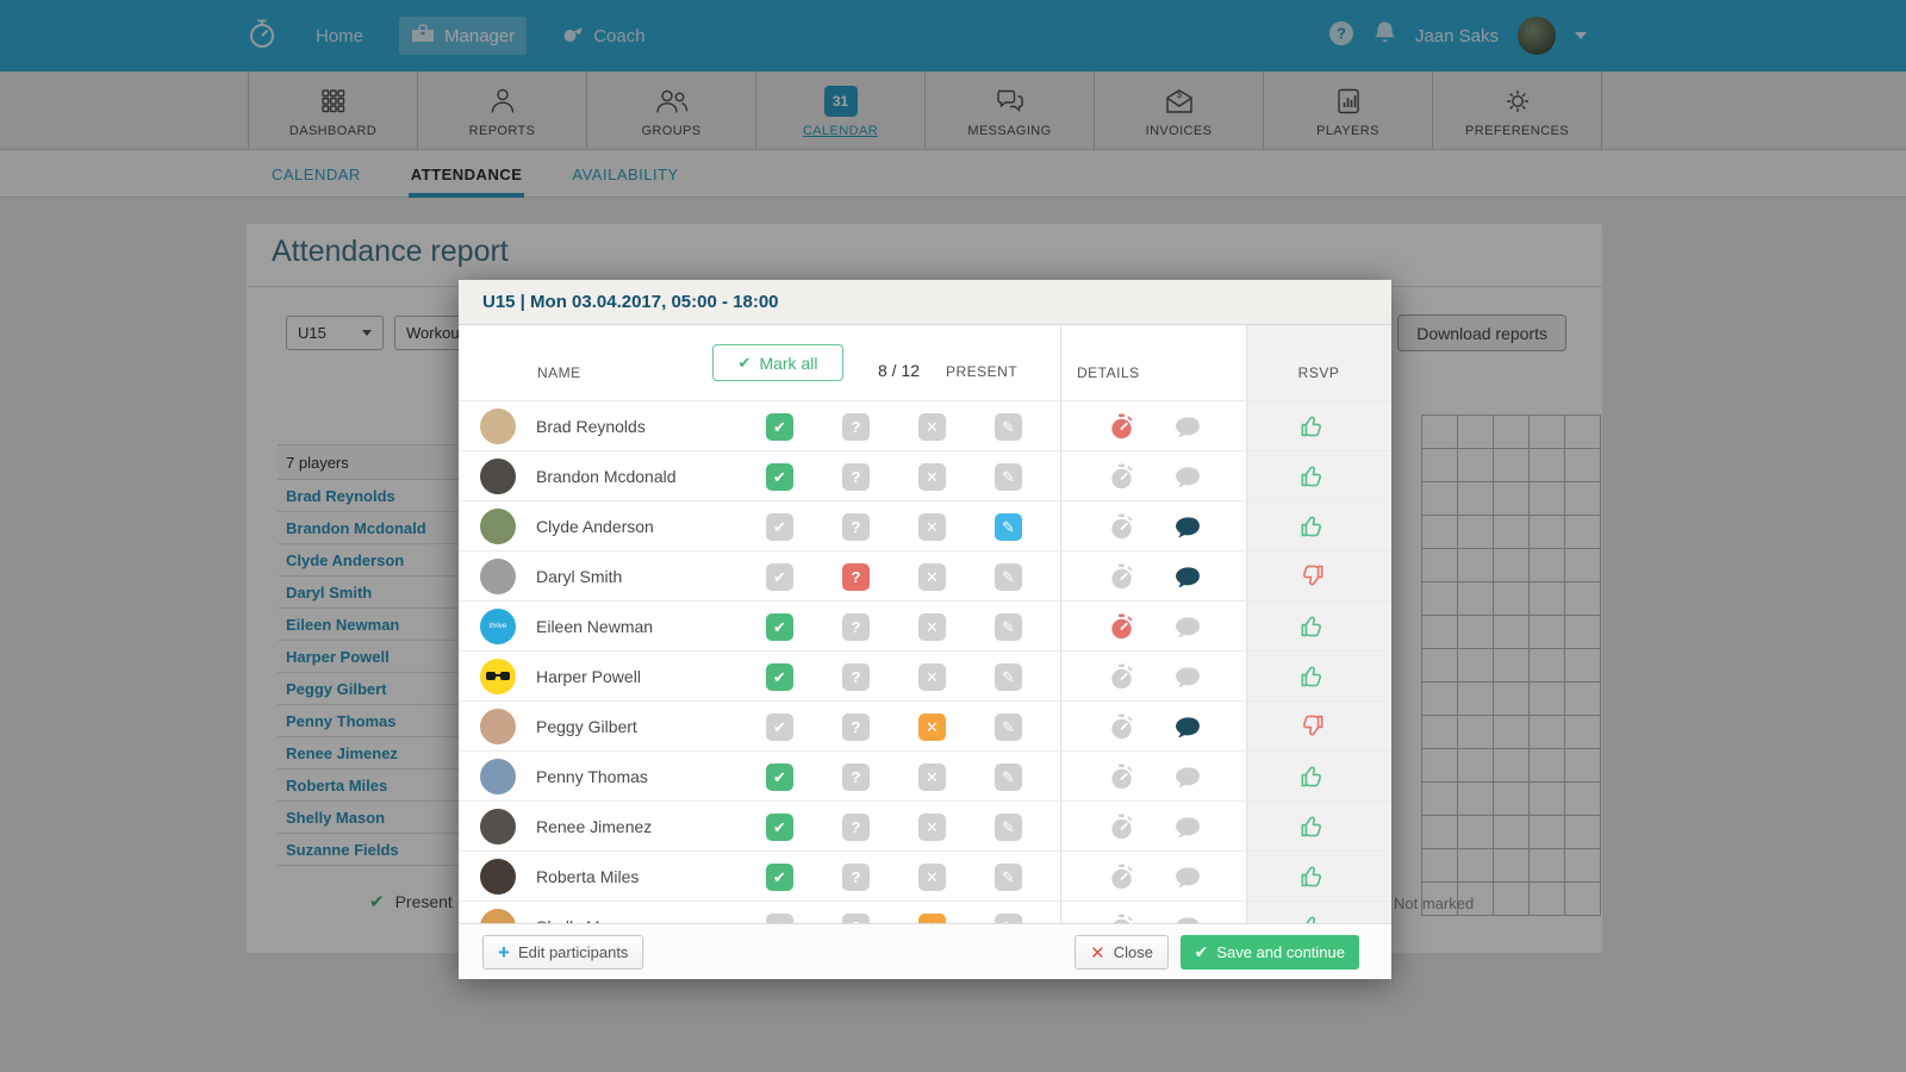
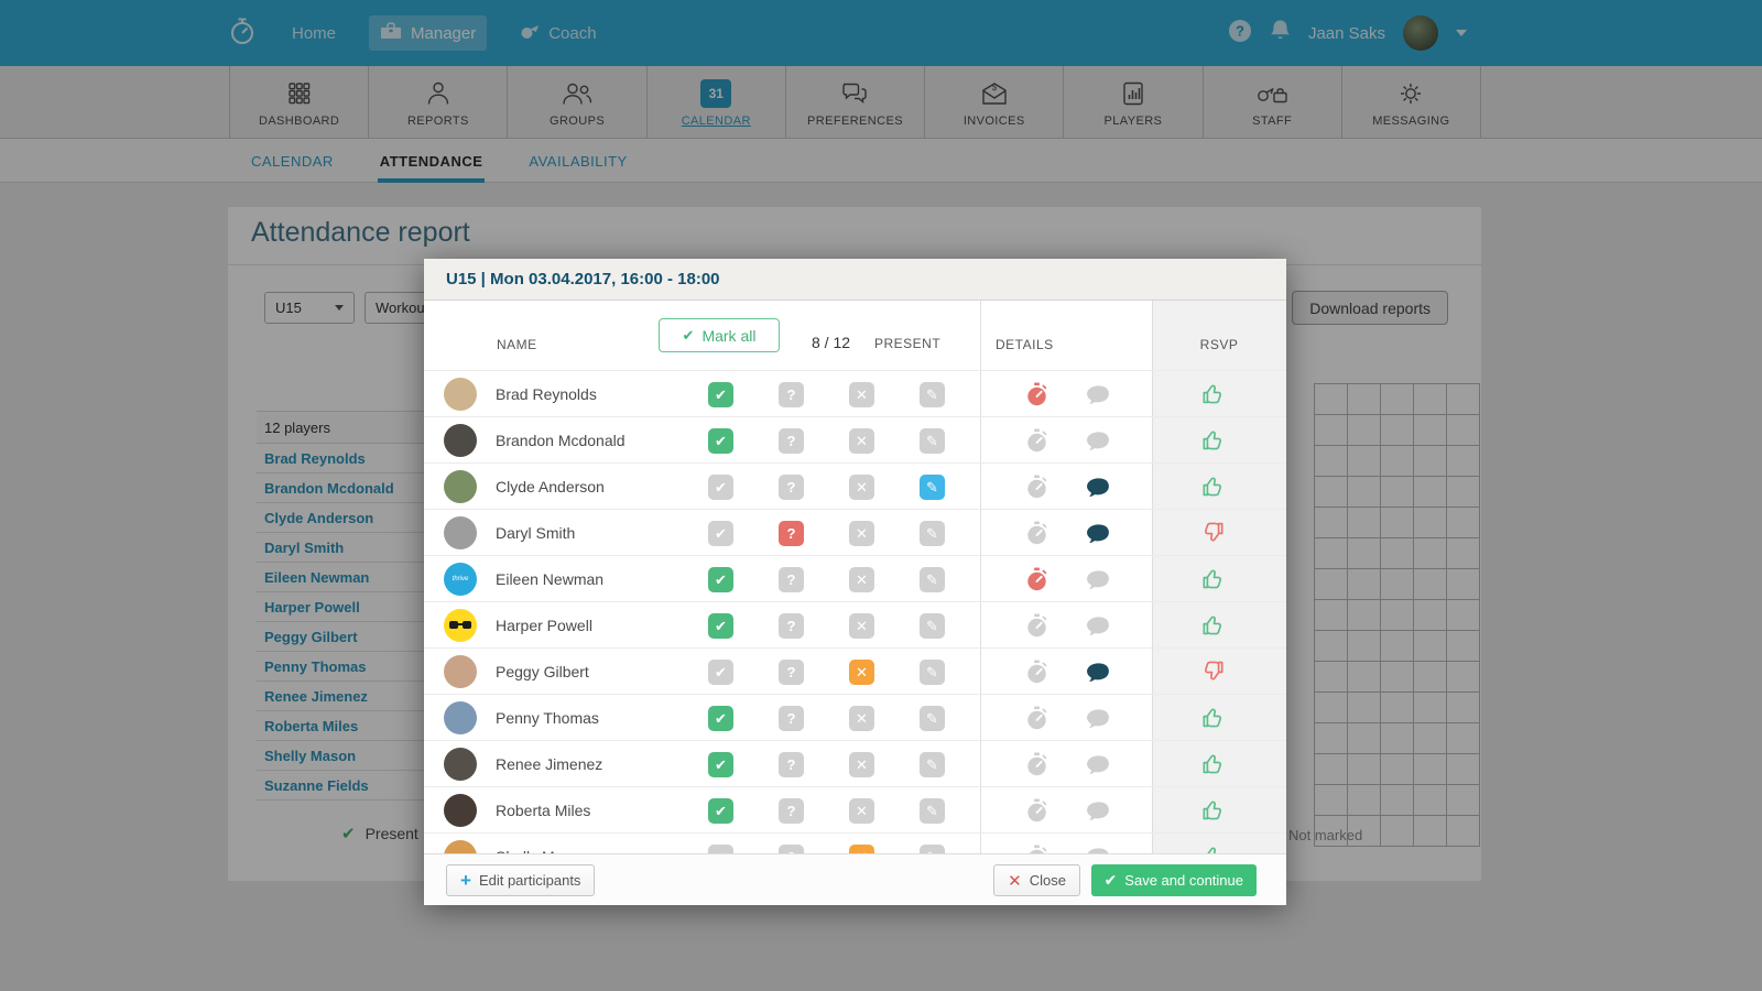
  Home
  Manager
  Coach
  ?
  Jaan Saks
  DASHBOARD
  REPORTS
  GROUPS
  31
  CALENDAR
- MESSAGING
+ PREFERENCES
  $
  INVOICES
  PLAYERS
+ STAFF
- PREFERENCES
+ MESSAGING
  CALENDAR
  ATTENDANCE
  AVAILABILITY
  Attendance report
  U15
  Workou
  Download reports
- 7 players
+ 12 players
  Brad Reynolds
  Brandon Mcdonald
  Clyde Anderson
  Daryl Smith
  Eileen Newman
  Harper Powell
  Peggy Gilbert
  Penny Thomas
  Renee Jimenez
  Roberta Miles
  Shelly Mason
  Suzanne Fields
  ✔
  Present
  Not marked
- U15 | Mon 03.04.2017, 05:00 - 18:00
+ U15 | Mon 03.04.2017, 16:00 - 18:00
  NAME
  ✔
  Mark all
  8 / 12
  PRESENT
  DETAILS
  RSVP
  Brad Reynolds
  ✔
  ?
  ✕
  ✎
  Brandon Mcdonald
  ✔
  ?
  ✕
  ✎
  Clyde Anderson
  ✔
  ?
  ✕
  ✎
  Daryl Smith
  ✔
  ?
  ✕
  ✎
  Eileen Newman
  ✔
  ?
  ✕
  ✎
  Harper Powell
  ✔
  ?
  ✕
  ✎
  Peggy Gilbert
  ✔
  ?
  ✕
  ✎
  Penny Thomas
  ✔
  ?
  ✕
  ✎
  Renee Jimenez
  ✔
  ?
  ✕
  ✎
  Roberta Miles
  ✔
  ?
  ✕
  ✎
  +
  Edit participants
  ✕
  Close
  ✔
  Save and continue
